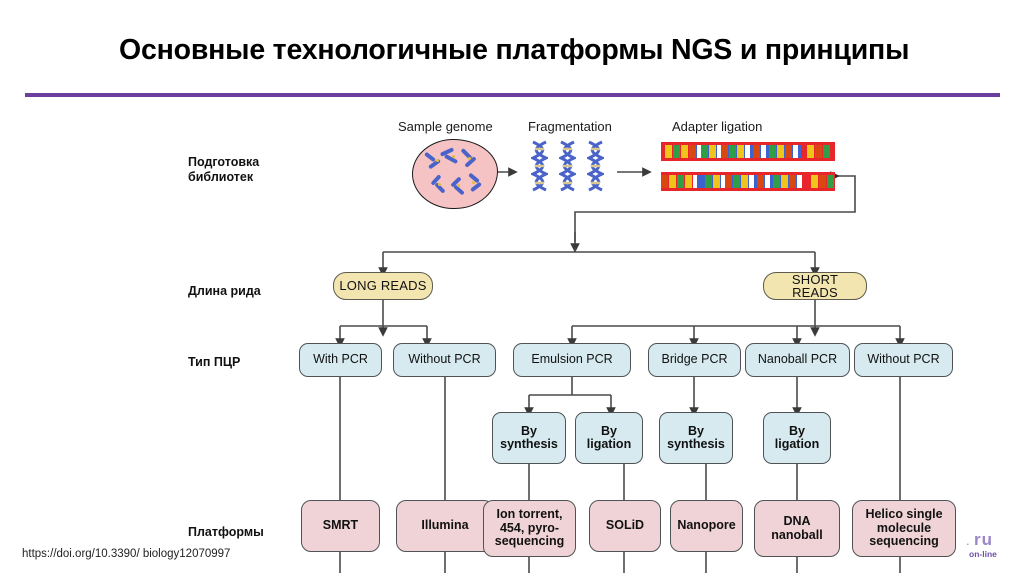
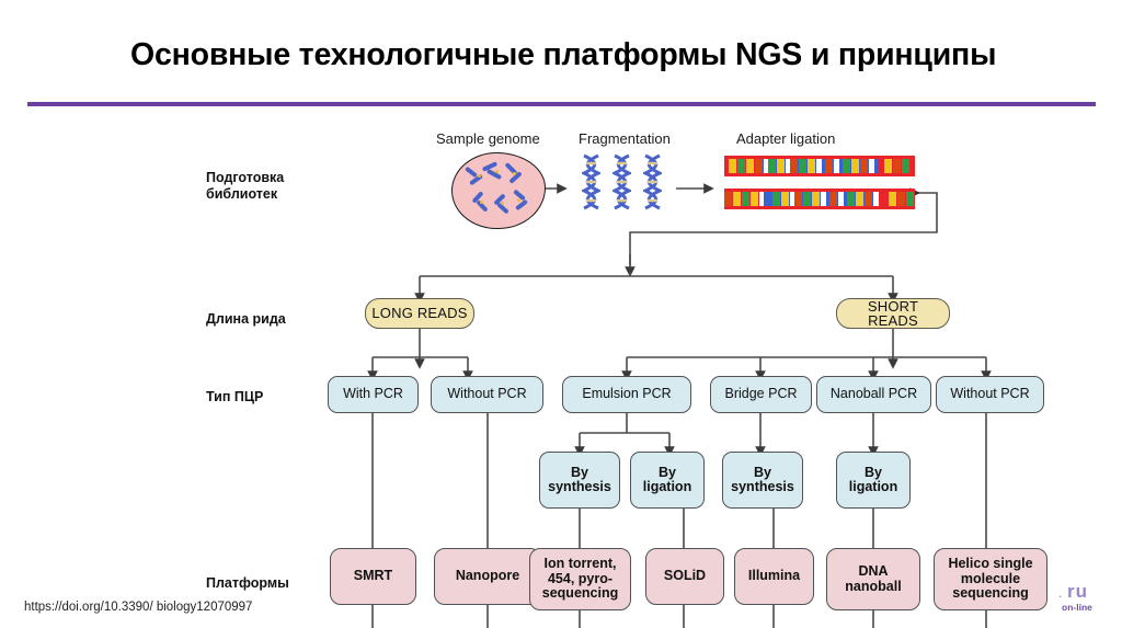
  Основные технологичные платформы NGS и принципы
  Подготовка
  библиотек
  Длина рида
  Тип ПЦР
  Платформы
  Sample genome
  Fragmentation
  Adapter ligation
  LONG READS
  SHORT READS
  With PCR
  Without PCR
  Emulsion PCR
  Bridge PCR
  Nanoball PCR
  Without PCR
  By
  synthesis
  By
  ligation
  By
  synthesis
  By
  ligation
  SMRT
- Illumina
+ Nanopore
  Ion torrent,
  454, pyro-
  sequencing
  SOLiD
- Nanopore
+ Illumina
  DNA
  nanoball
  Helico single
  molecule
  sequencing
  https://doi.org/10.3390/ biology12070997
  .
  ru
  on-line
